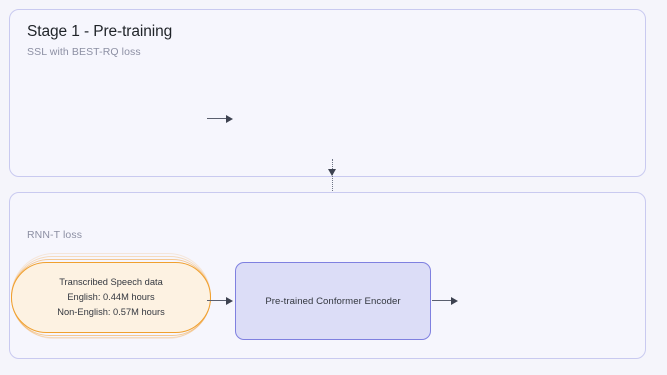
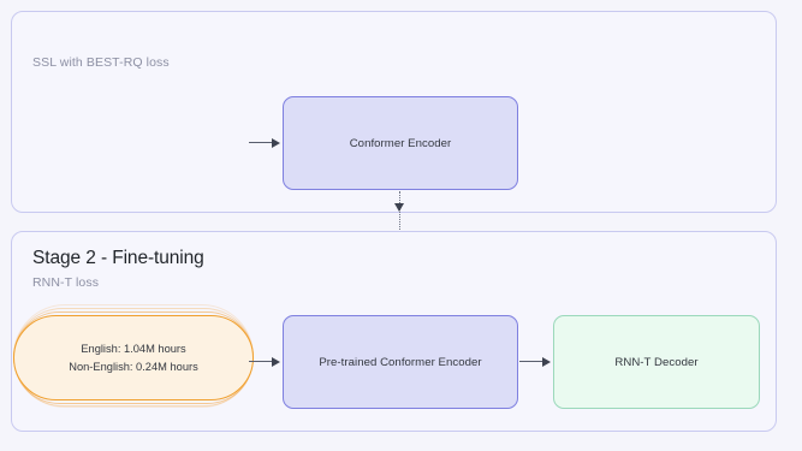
- Stage 1 - Pre-training
  SSL with BEST-RQ loss
+ Conformer Encoder
+ Stage 2 - Fine-tuning
  RNN-T loss
- Transcribed Speech data
- English: 0.44M hours
+ English: 1.04M hours
- Non-English: 0.57M hours
+ Non-English: 0.24M hours
  Pre-trained Conformer Encoder
+ RNN-T Decoder
